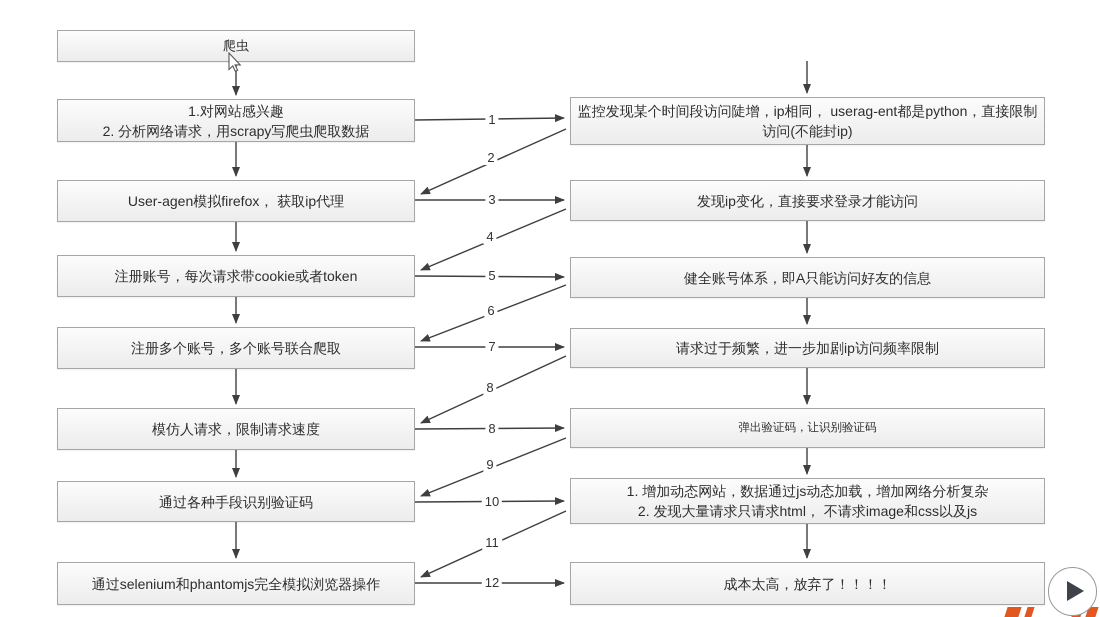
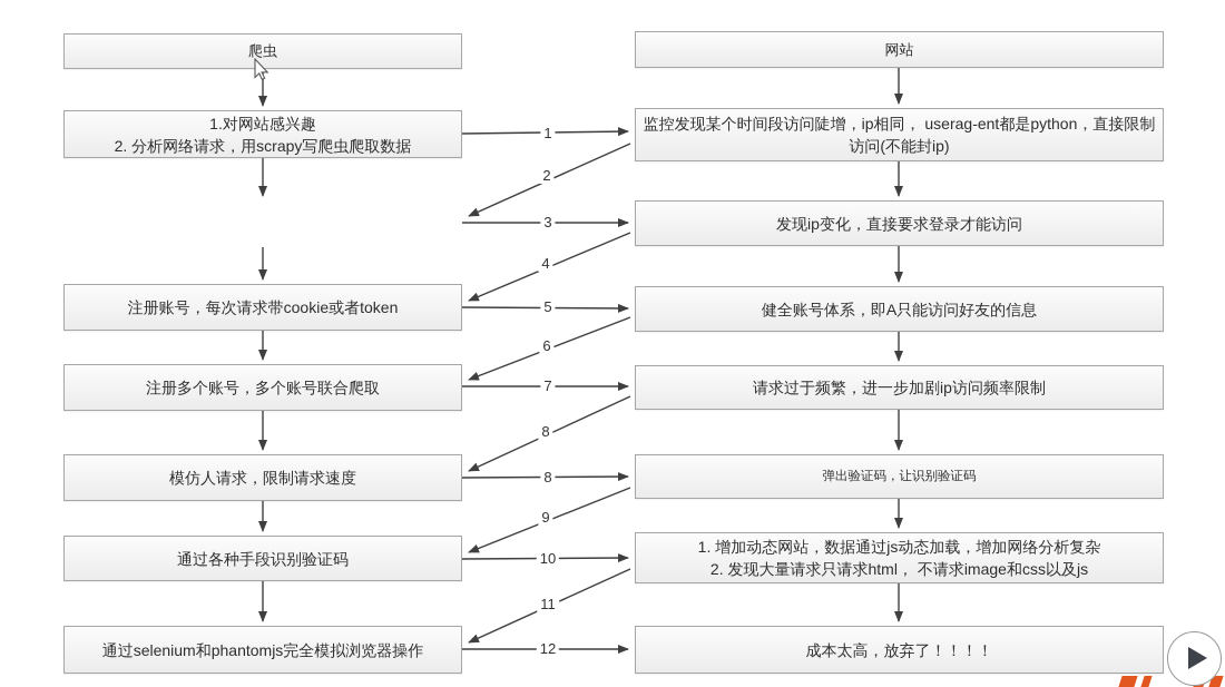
  爬虫
  1.对网站感兴趣
  2. 分析网络请求，用scrapy写爬虫爬取数据
- User-agen模拟firefox， 获取ip代理
  注册账号，每次请求带cookie或者token
  注册多个账号，多个账号联合爬取
  模仿人请求，限制请求速度
  通过各种手段识别验证码
  通过selenium和phantomjs完全模拟浏览器操作
+ 网站
  监控发现某个时间段访问陡增，ip相同， userag-ent都是python，直接限制访问(不能封ip)
  发现ip变化，直接要求登录才能访问
  健全账号体系，即A只能访问好友的信息
  请求过于频繁，进一步加剧ip访问频率限制
  弹出验证码，让识别验证码
  1. 增加动态网站，数据通过js动态加载，增加网络分析复杂
  2. 发现大量请求只请求html， 不请求image和css以及js
  成本太高，放弃了！！！！
  1
  2
  3
  4
  5
  6
  7
  8
  8
  9
  10
  11
  12
